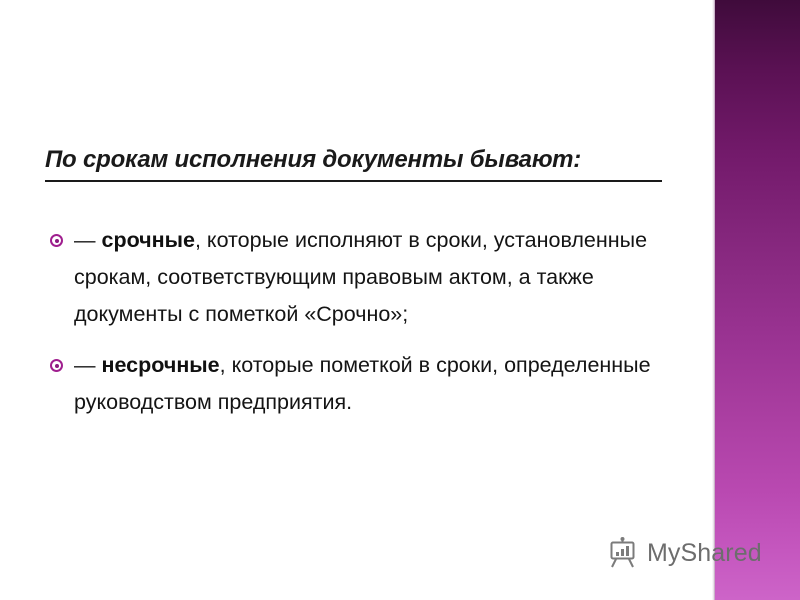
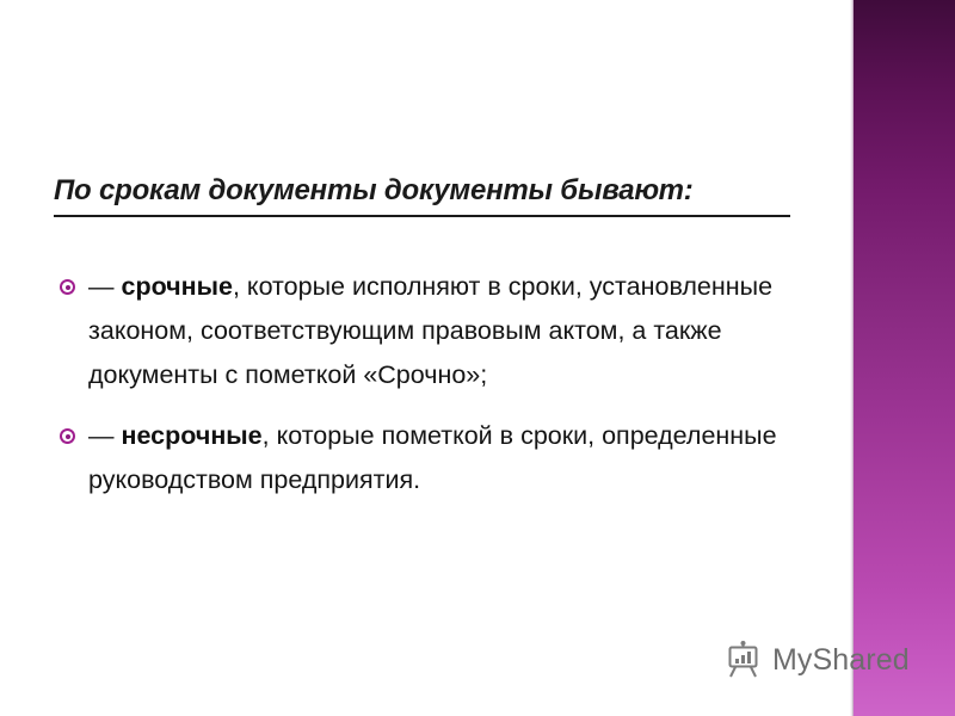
- По срокам исполнения документы бывают:
+ По срокам документы документы бывают:
- — срочные, которые исполняют в сроки, установленные срокам, соответствующим правовым актом, а также документы с пометкой «Срочно»;
+ — срочные, которые исполняют в сроки, установленные законом, соответствующим правовым актом, а также документы с пометкой «Срочно»;
  — несрочные, которые пометкой в сроки, определенные руководством предприятия.
  MyShared
